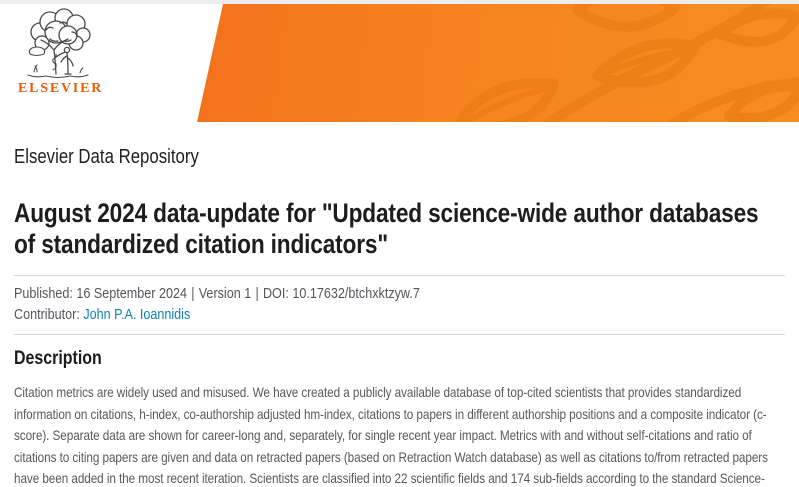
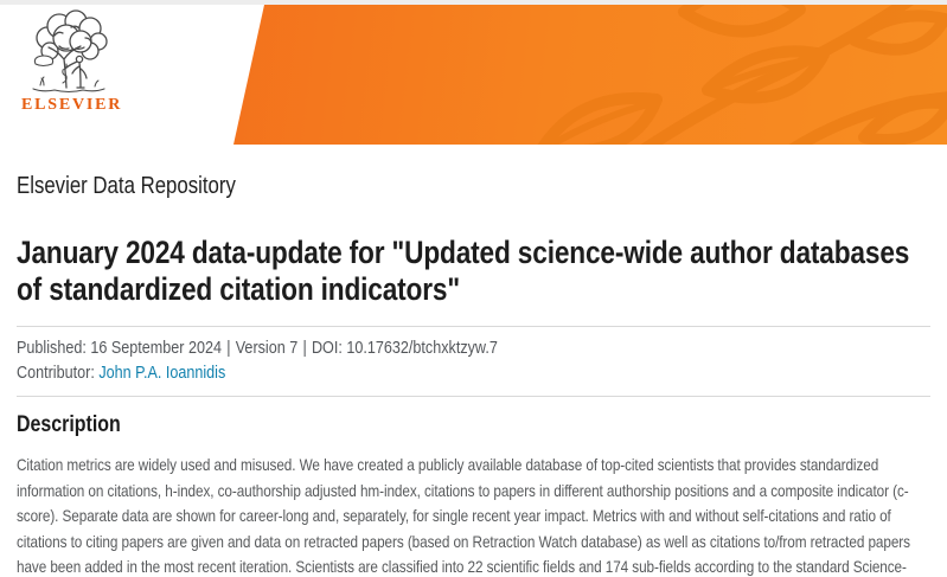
  ELSEVIER
  Elsevier Data Repository
- August 2024 data-update for "Updated science-wide author databases of standardized citation indicators"
+ January 2024 data-update for "Updated science-wide author databases of standardized citation indicators"
- Published: 16 September 2024 | Version 1 | DOI: 10.17632/btchxktzyw.7
+ Published: 16 September 2024 | Version 7 | DOI: 10.17632/btchxktzyw.7
  Contributor: John P.A. Ioannidis
  Description
  Citation metrics are widely used and misused. We have created a publicly available database of top-cited scientists that provides standardized information on citations, h-index, co-authorship adjusted hm-index, citations to papers in different authorship positions and a composite indicator (c-score). Separate data are shown for career-long and, separately, for single recent year impact. Metrics with and without self-citations and ratio of citations to citing papers are given and data on retracted papers (based on Retraction Watch database) as well as citations to/from retracted papers have been added in the most recent iteration. Scientists are classified into 22 scientific fields and 174 sub-fields according to the standard Science-
